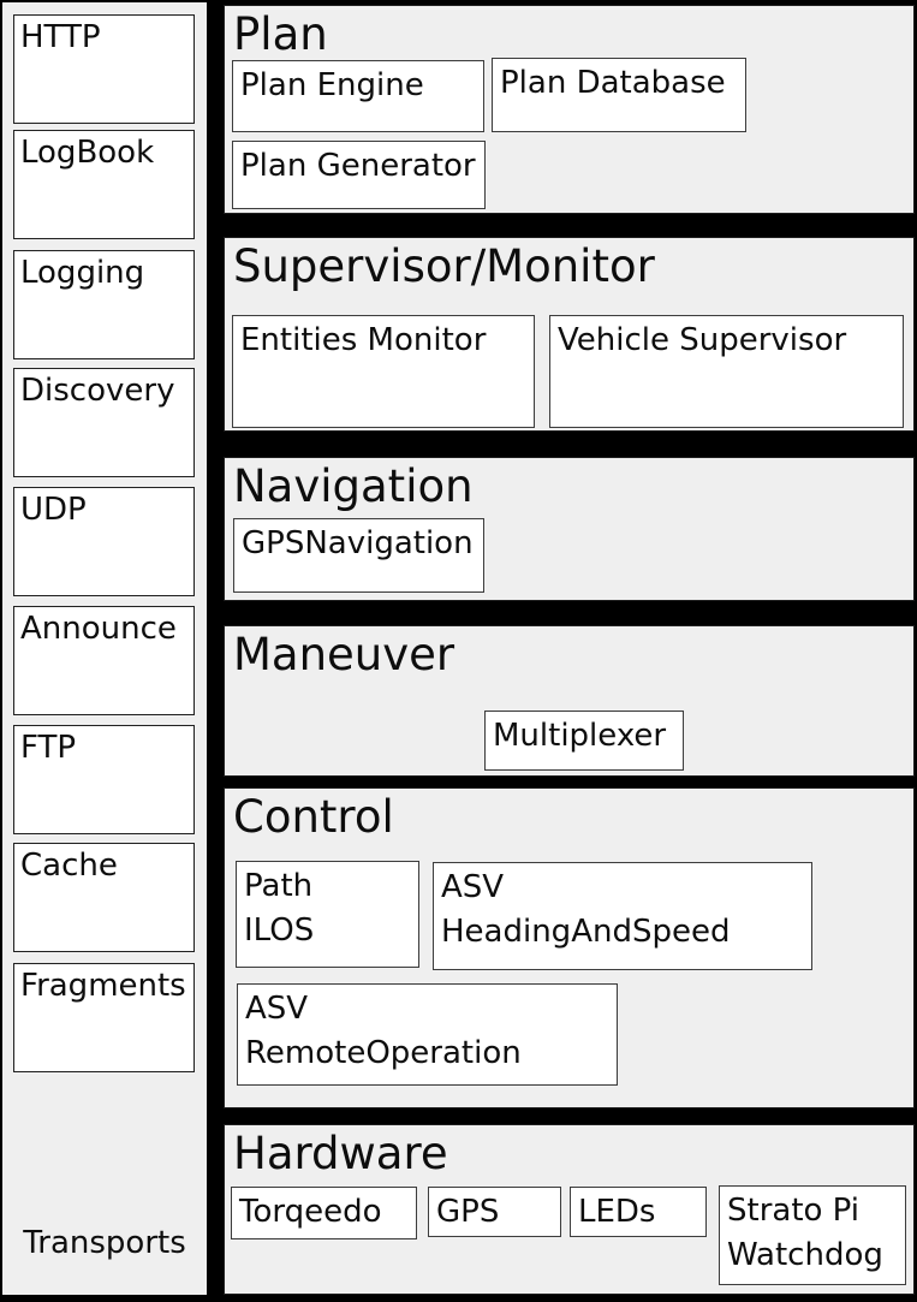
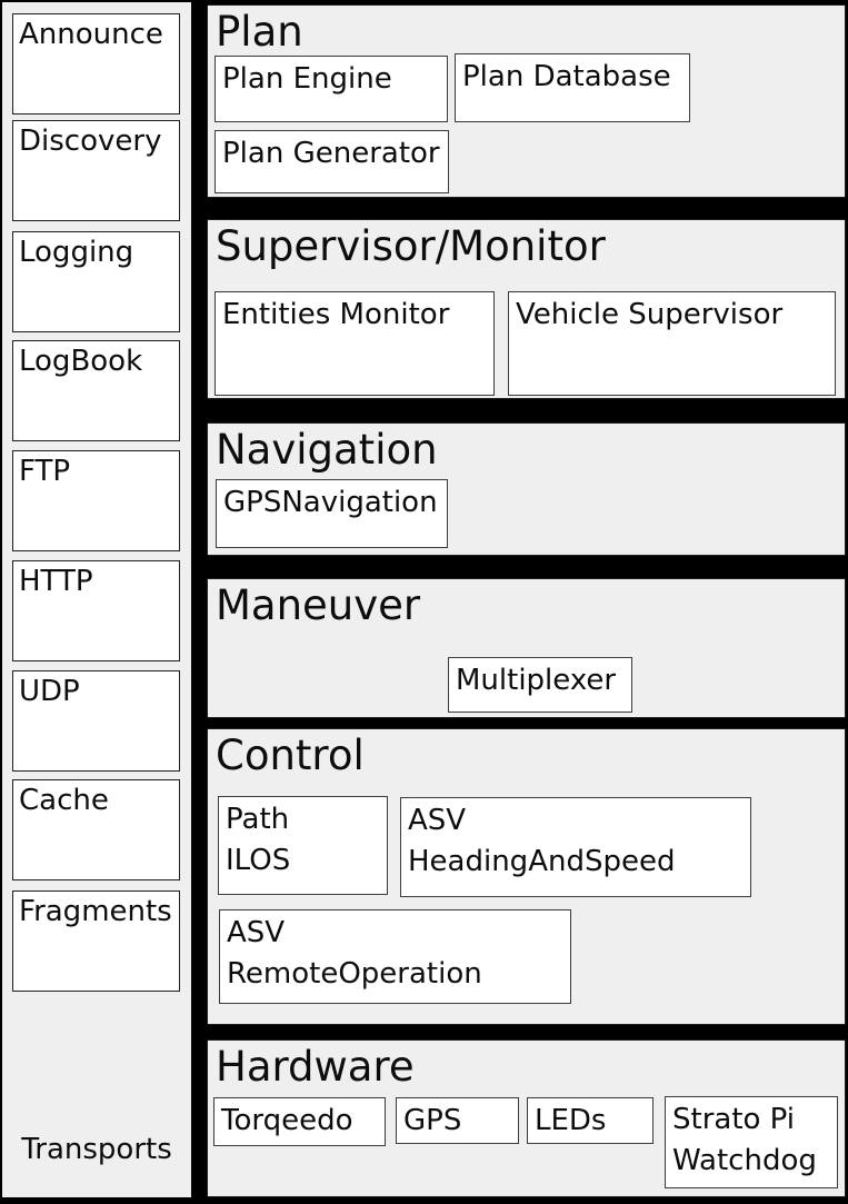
- HTTP
+ Announce
- LogBook
+ Discovery
  Logging
- Discovery
+ LogBook
- UDP
+ FTP
- Announce
+ HTTP
- FTP
+ UDP
  Cache
  Fragments
  Transports
  Plan
  Plan Engine
  Plan Database
  Plan Generator
  Supervisor/Monitor
  Entities Monitor
  Vehicle Supervisor
  Navigation
  GPSNavigation
  Maneuver
  Multiplexer
  Control
  Path
  ILOS
  ASV
  HeadingAndSpeed
  ASV
  RemoteOperation
  Hardware
  Torqeedo
  GPS
  LEDs
  Strato Pi
  Watchdog
